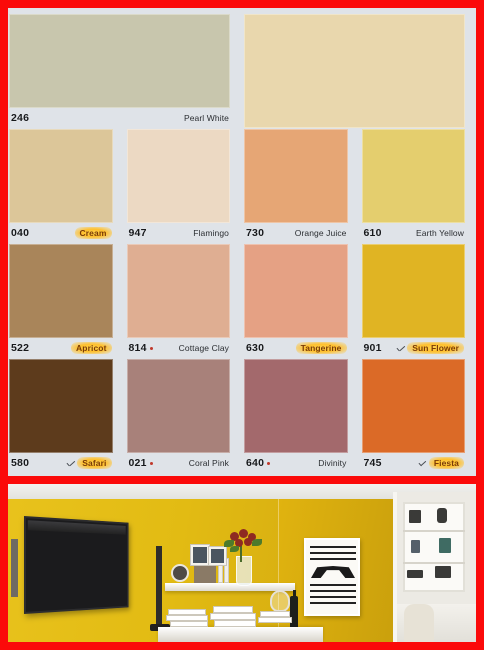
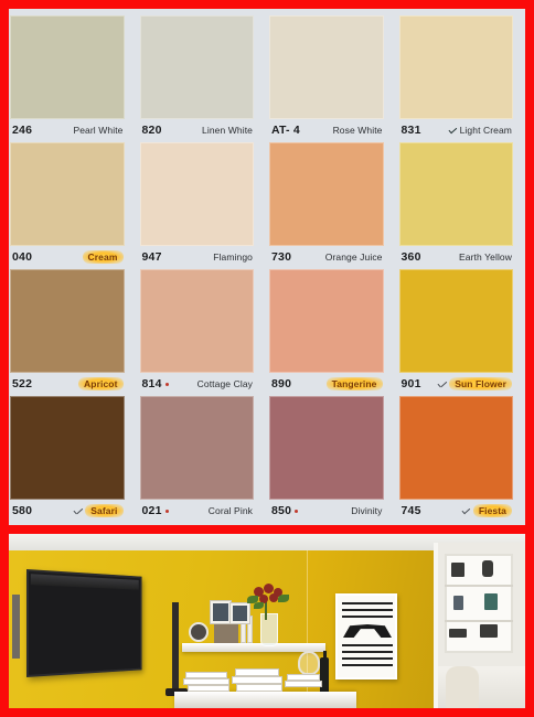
  246
  Pearl White
+ 820
+ Linen White
+ AT- 4
+ Rose White
+ 831
+ Light Cream
  040
  Cream
  947
  Flamingo
  730
  Orange Juice
- 610
+ 360
  Earth Yellow
  522
  Apricot
  814
  Cottage Clay
- 630
+ 890
  Tangerine
  901
  Sun Flower
  580
  Safari
  021
  Coral Pink
- 640
+ 850
  Divinity
  745
  Fiesta
